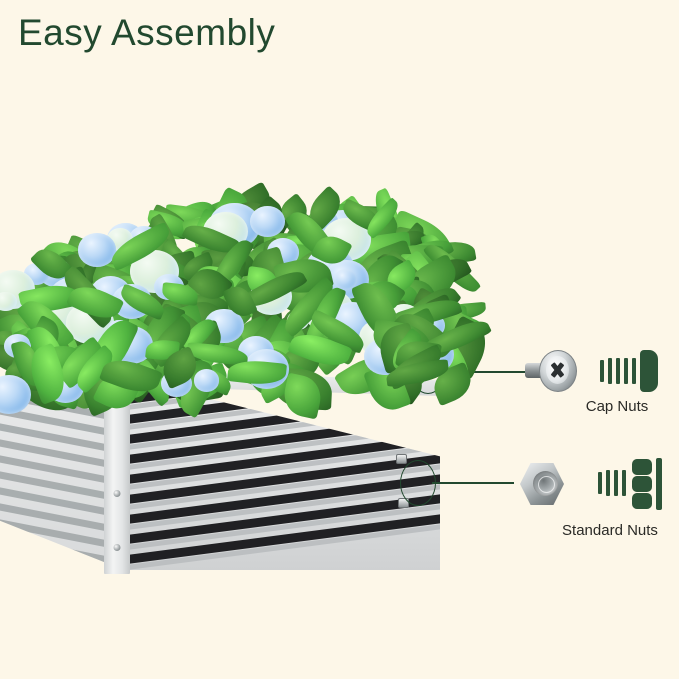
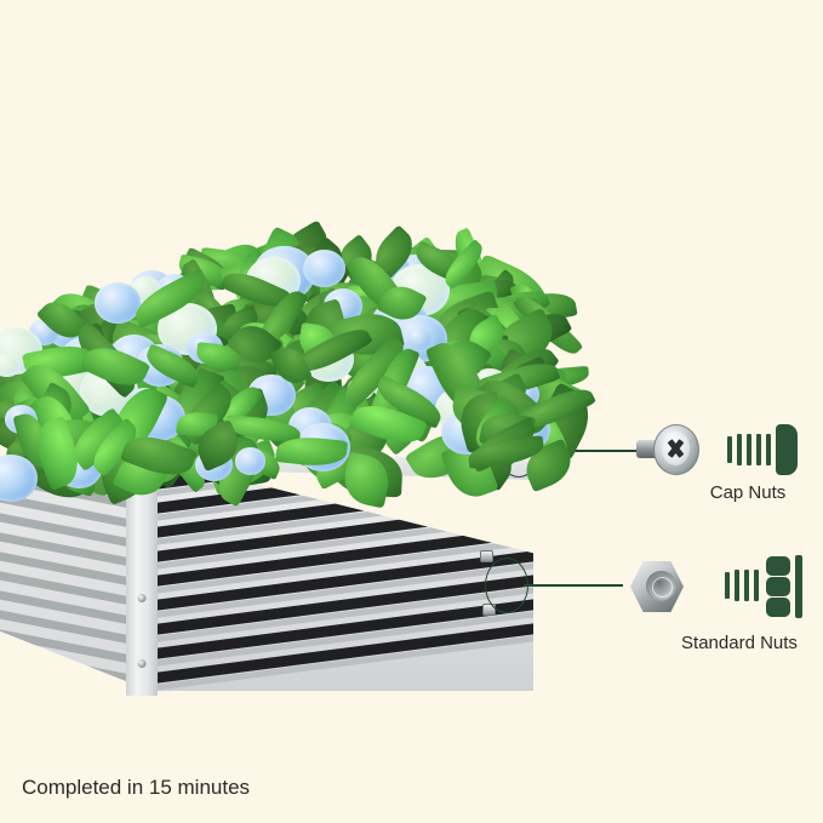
- Easy Assembly
  Cap Nuts
  Standard Nuts
+ Completed in 15 minutes
